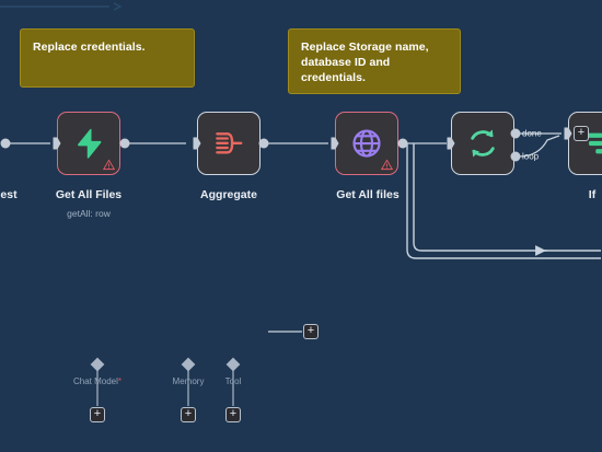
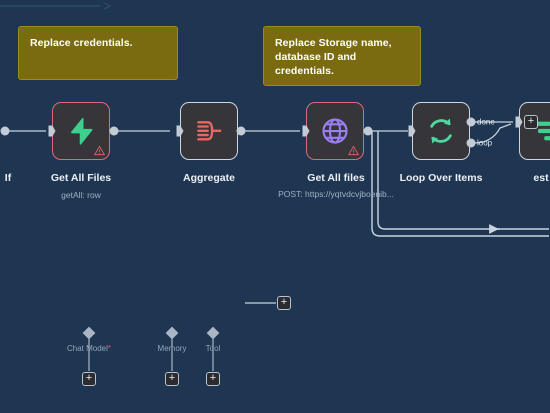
  Replace credentials.
  Replace Storage name, database ID and credentials.
- est
+ If
  Get All Files
  getAll: row
  Aggregate
  Get All files
+ POST: https://yqtvdcvjboenib...
  done
  loop
+ Loop Over Items
  +
- If
+ est
  +
  Chat Model*
  Memory
  Tool
  +
  +
  +
